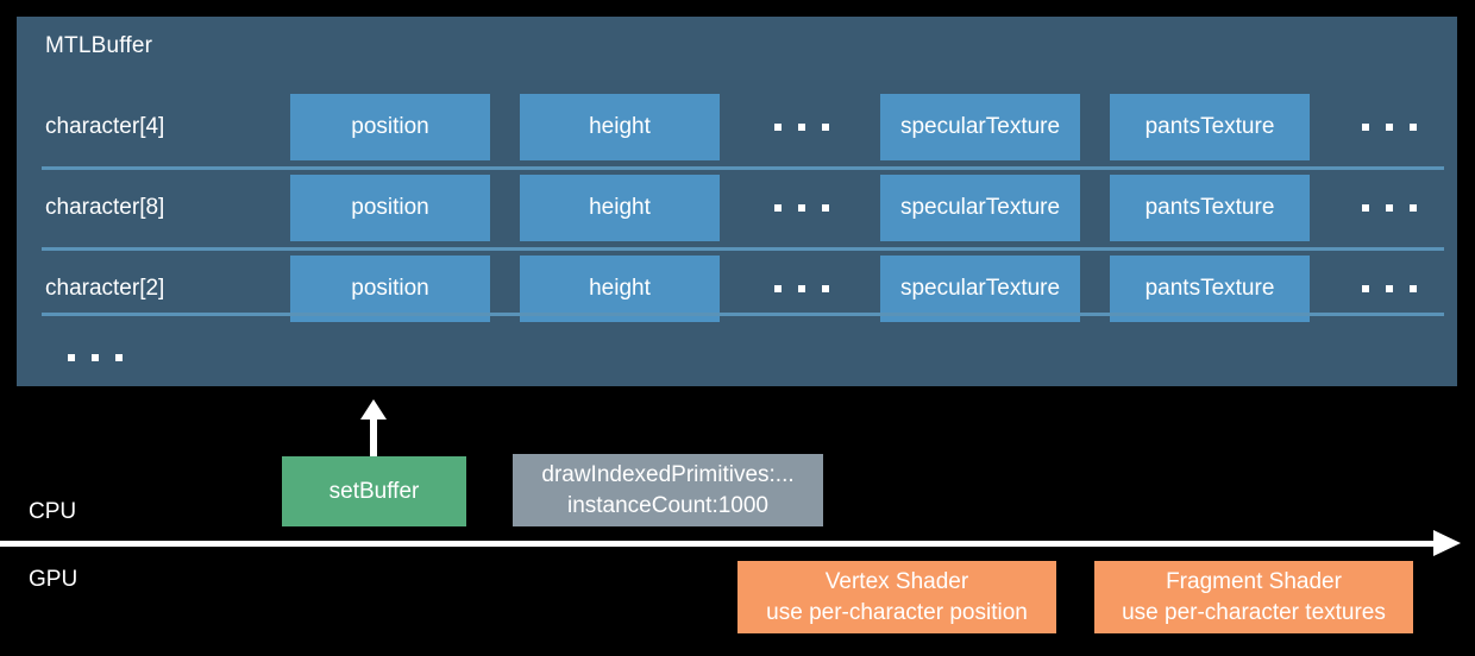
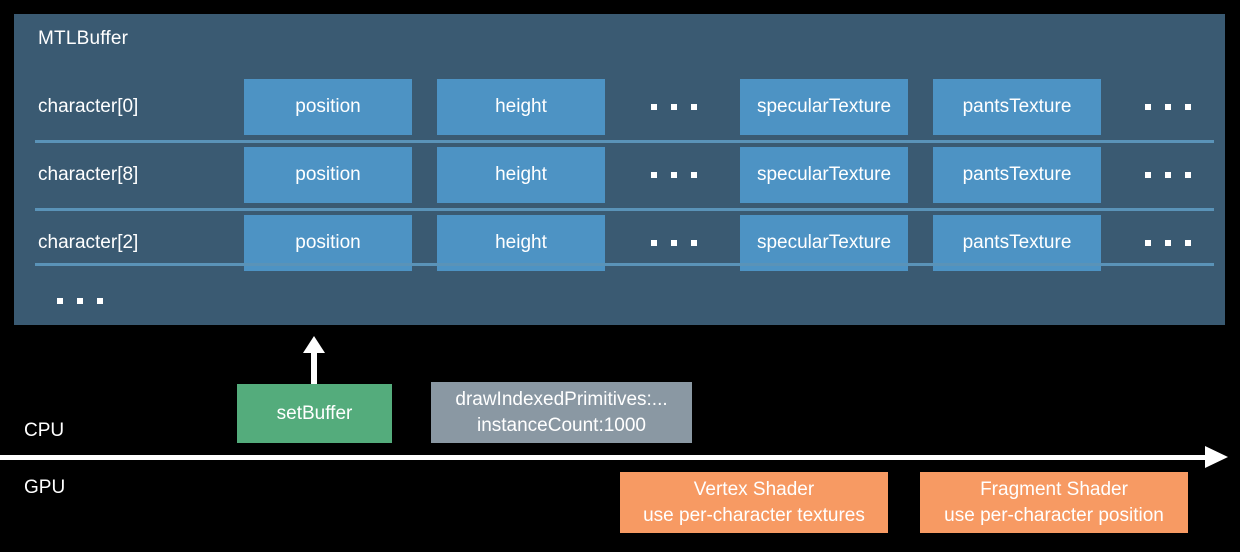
  MTLBuffer
- character[4]
+ character[0]
  position
  height
  specularTexture
  pantsTexture
  character[8]
  position
  height
  specularTexture
  pantsTexture
  character[2]
  position
  height
  specularTexture
  pantsTexture
  CPU
  GPU
  setBuffer
  drawIndexedPrimitives:...
  instanceCount:1000
  Vertex Shader
- use per-character position
+ use per-character textures
  Fragment Shader
- use per-character textures
+ use per-character position
